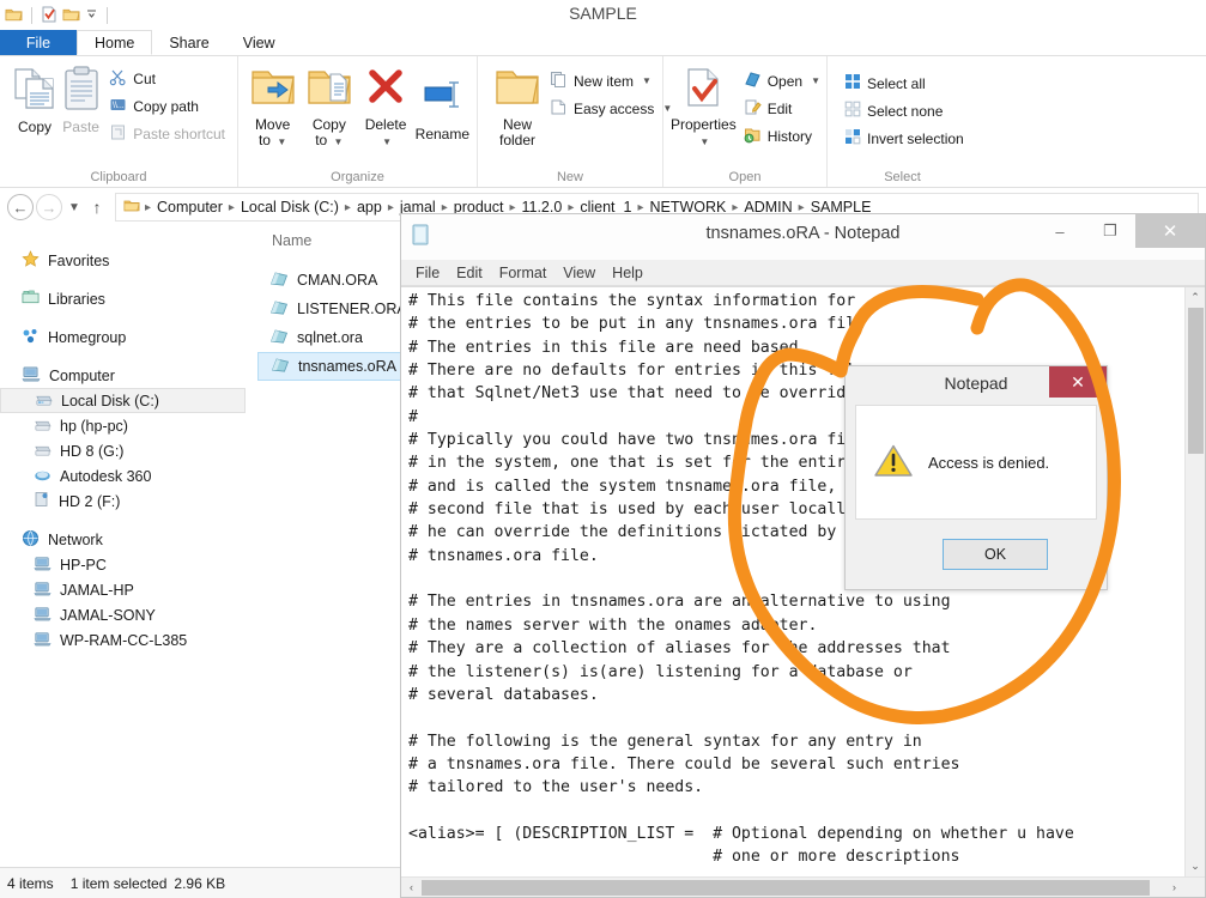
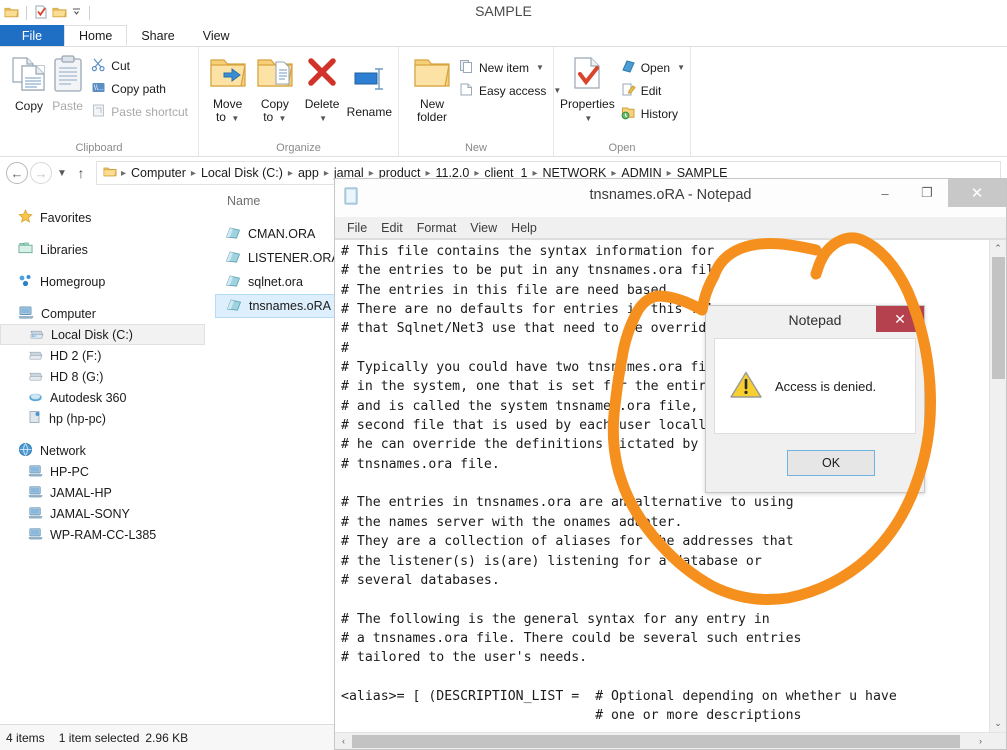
  SAMPLE
  File
  Home
  Share
  View
  Copy
  Paste
  Cut
  Copy path
  Paste shortcut
  Clipboard
  Move
  to ▼
  Copy
  to ▼
  Delete
  ▼
  Rename
  Organize
  New
  folder
  New item
  ▼
  Easy access
  ▼
  New
  Properties
  ▼
  Open
  ▼
  Edit
  History
  Open
- Select all
- Select none
- Invert selection
- Select
  ←
  →
  ▼
  ↑
  ▸
  Computer
  ▸
  Local Disk (C:)
  ▸
  app
  ▸
  jamal
  ▸
  product
  ▸
  11.2.0
  ▸
  client_1
  ▸
  NETWORK
  ▸
  ADMIN
  ▸
  SAMPLE
  Favorites
  Libraries
  Homegroup
  Computer
  Local Disk (C:)
- hp (hp-pc)
+ HD 2 (F:)
  HD 8 (G:)
  Autodesk 360
- HD 2 (F:)
+ hp (hp-pc)
  Network
  HP-PC
  JAMAL-HP
  JAMAL-SONY
  WP-RAM-CC-L385
  Name
  CMAN.ORA
  LISTENER.OR
  sqlnet.ora
  tnsnames.oRA
  4 items
  1 item selected
  2.96 KB
  tnsnames.oRA - Notepad
  –
  ❐
  ✕
  File
  Edit
  Format
  View
  Help
  # This file contains the syntax information for
  # the entries to be put in any tnsnames.ora fi
  # The entries in this file are need based.
  # There are no defaults for entries i this
  # that Sqlnet/Net3 use that need toe overrid
  #
  # Typically you could have two tnsmes.ora fi
  # in the system, one that is set f the entir
  # and is called the system tnsname.ora file,
  # second file that is used by each user locall
  # he can override the definitionsictated by
  # tnsnames.ora file.
  # The entries in tnsnames.ora are an alternative to using
  # the names server with the onames adter.
  # They are a collection of aliases fore addresses that
  # the listener(s) is(are) listening for aatabase or
  # several databases.
  # The following is the general syntax for any entry in
  # a tnsnames.ora file. There could be several such entries
  # tailored to the user's needs.
  <alias>= [ (DESCRIPTION_LIST = # Optional depending on whether u have
  # one or more descriptions
  ⌃
  ⌄
  ‹
  ›
  Notepad
  ✕
  Access is denied.
  OK
